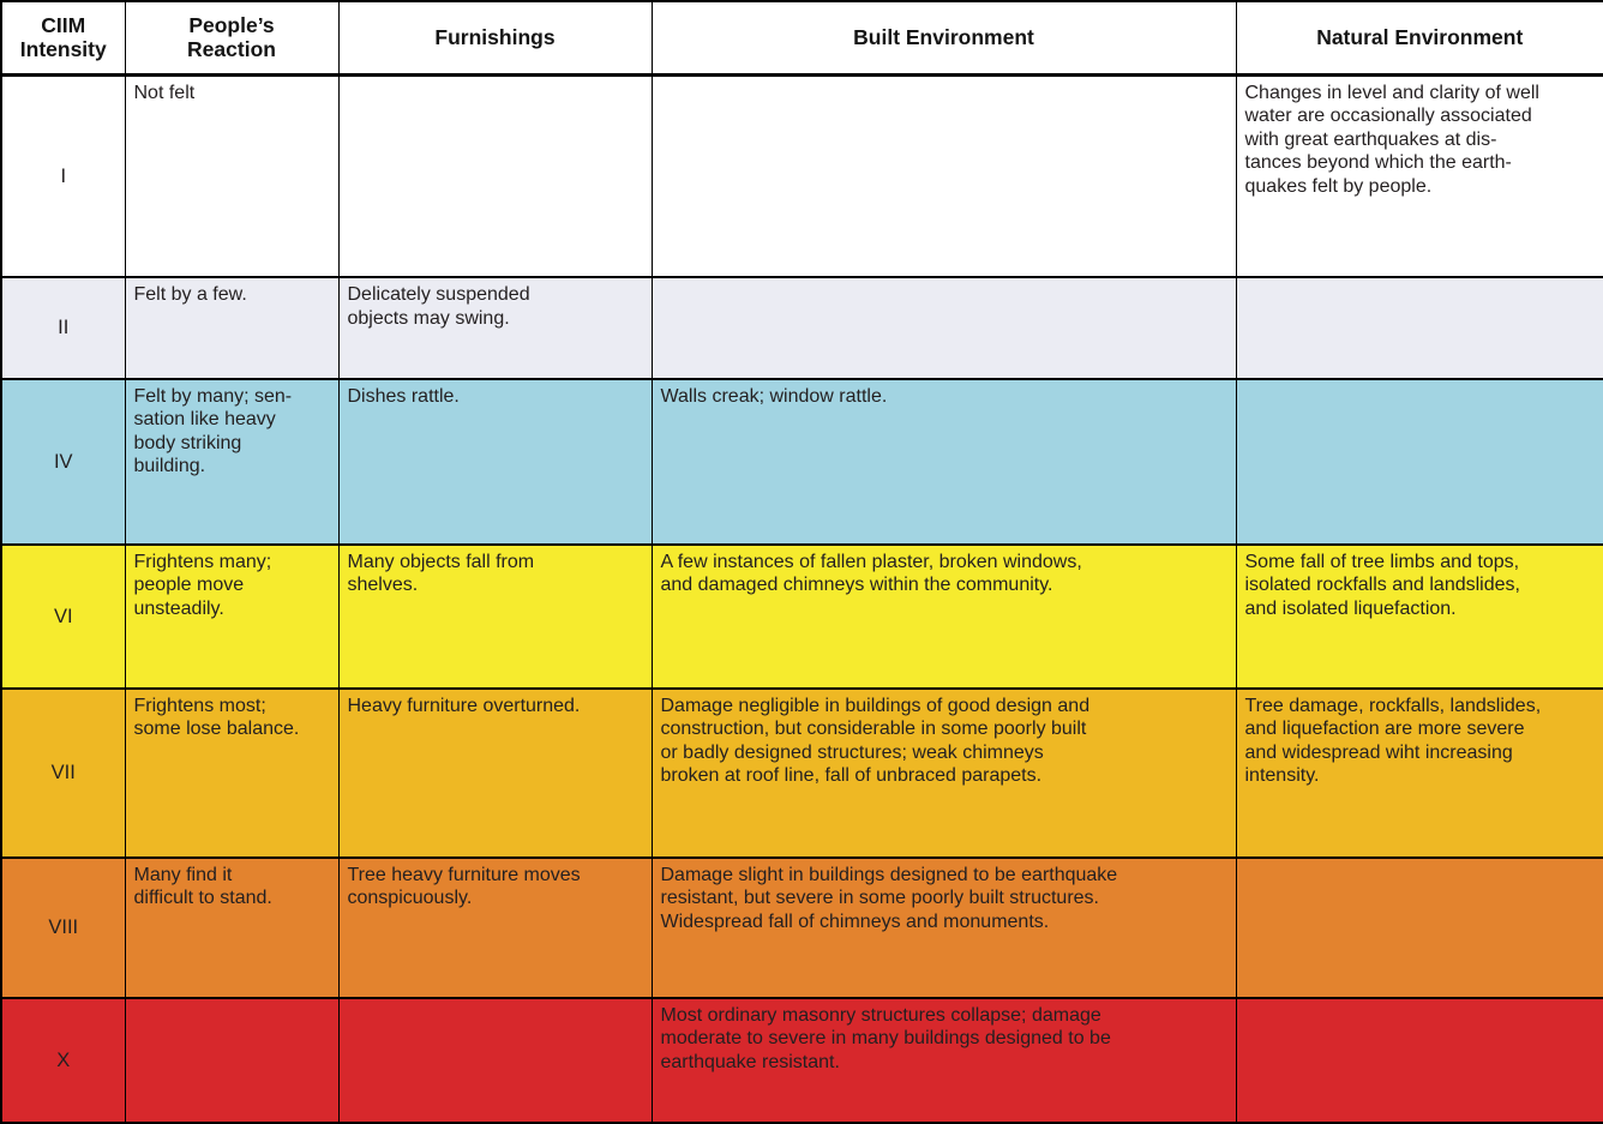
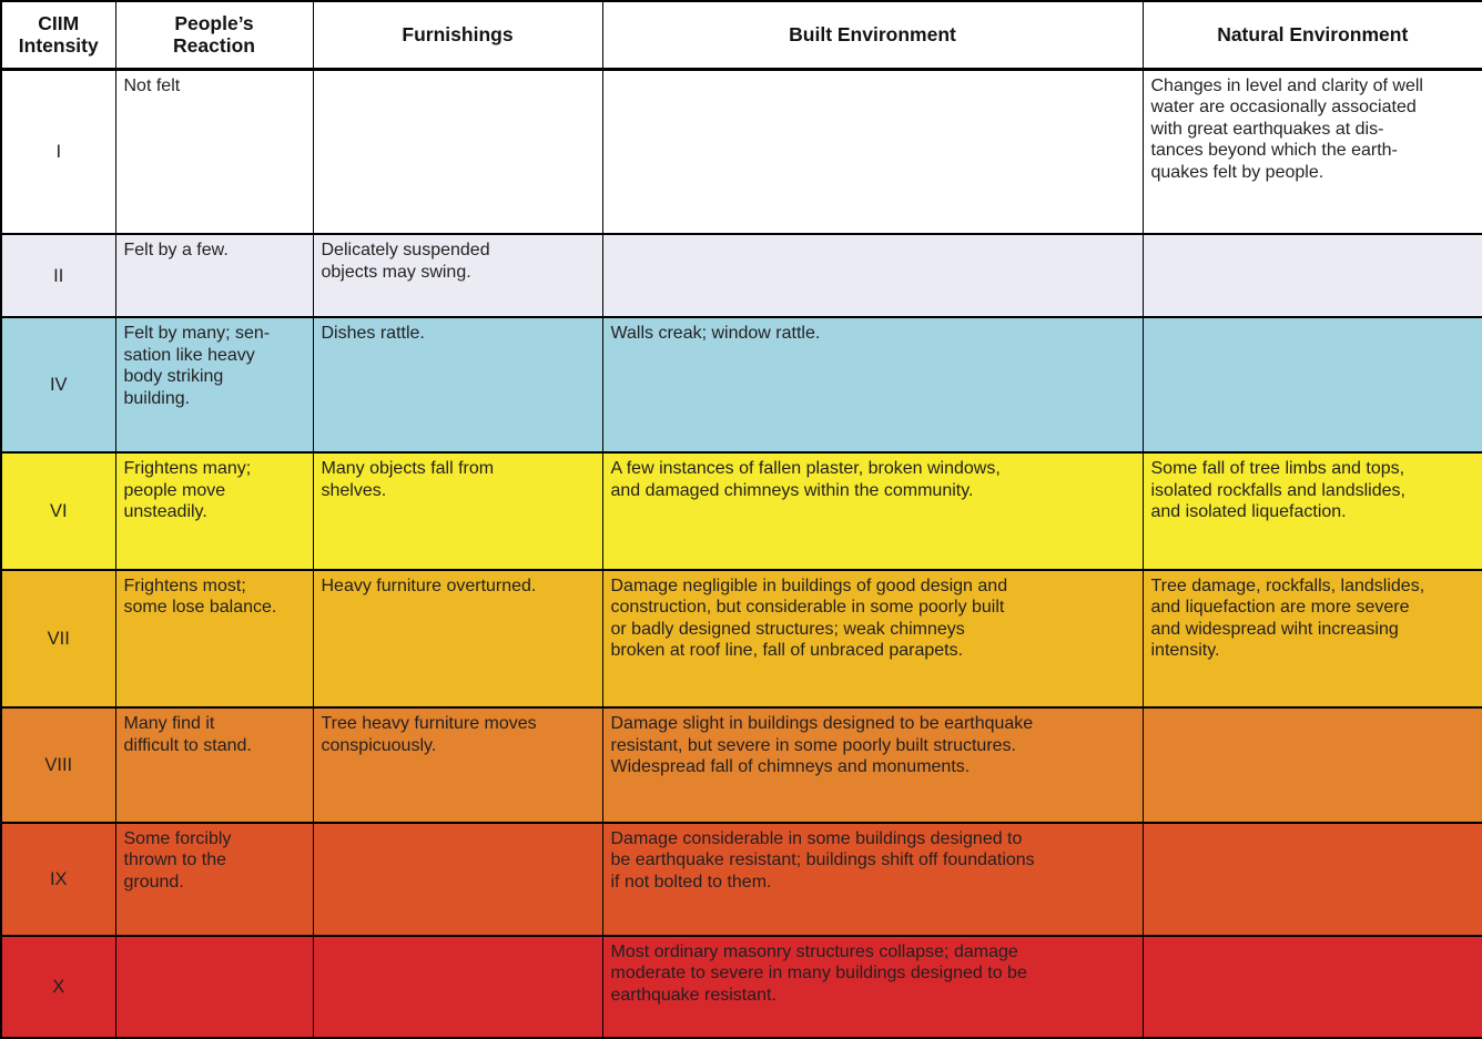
  CIIM Intensity	People’s Reaction	Furnishings	Built Environment	Natural Environment
  I	Not felt			Changes in level and clarity of well water are occasionally associated with great earthquakes at dis- tances beyond which the earth- quakes felt by people.
  II	Felt by a few.	Delicately suspended objects may swing.
  IV	Felt by many; sen- sation like heavy body striking building.	Dishes rattle.	Walls creak; window rattle.
  VI	Frightens many; people move unsteadily.	Many objects fall from shelves.	A few instances of fallen plaster, broken windows, and damaged chimneys within the community.	Some fall of tree limbs and tops, isolated rockfalls and landslides, and isolated liquefaction.
  VII	Frightens most; some lose balance.	Heavy furniture overturned.	Damage negligible in buildings of good design and construction, but considerable in some poorly built or badly designed structures; weak chimneys broken at roof line, fall of unbraced parapets.	Tree damage, rockfalls, landslides, and liquefaction are more severe and widespread wiht increasing intensity.
  VIII	Many find it difficult to stand.	Tree heavy furniture moves conspicuously.	Damage slight in buildings designed to be earthquake resistant, but severe in some poorly built structures. Widespread fall of chimneys and monuments.
+ IX	Some forcibly thrown to the ground.		Damage considerable in some buildings designed to be earthquake resistant; buildings shift off foundations if not bolted to them.
  X			Most ordinary masonry structures collapse; damage moderate to severe in many buildings designed to be earthquake resistant.
